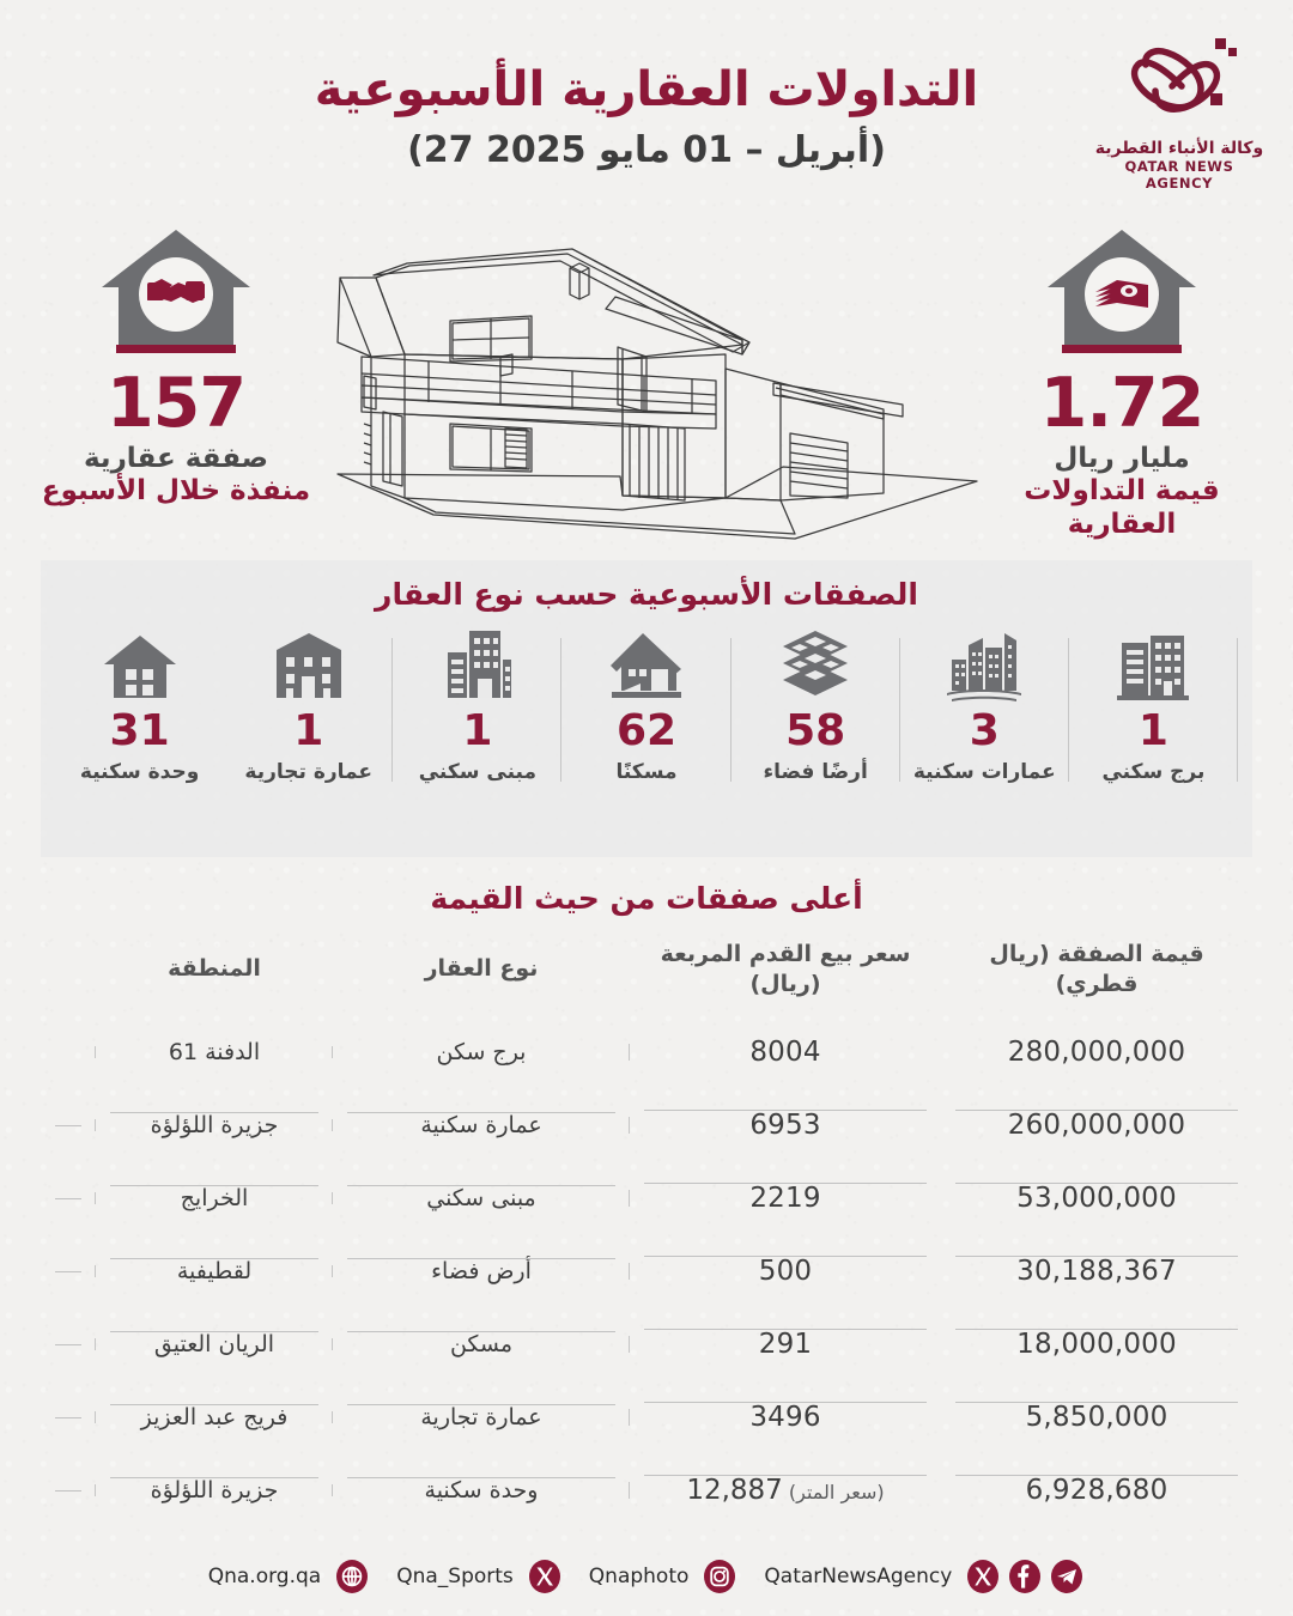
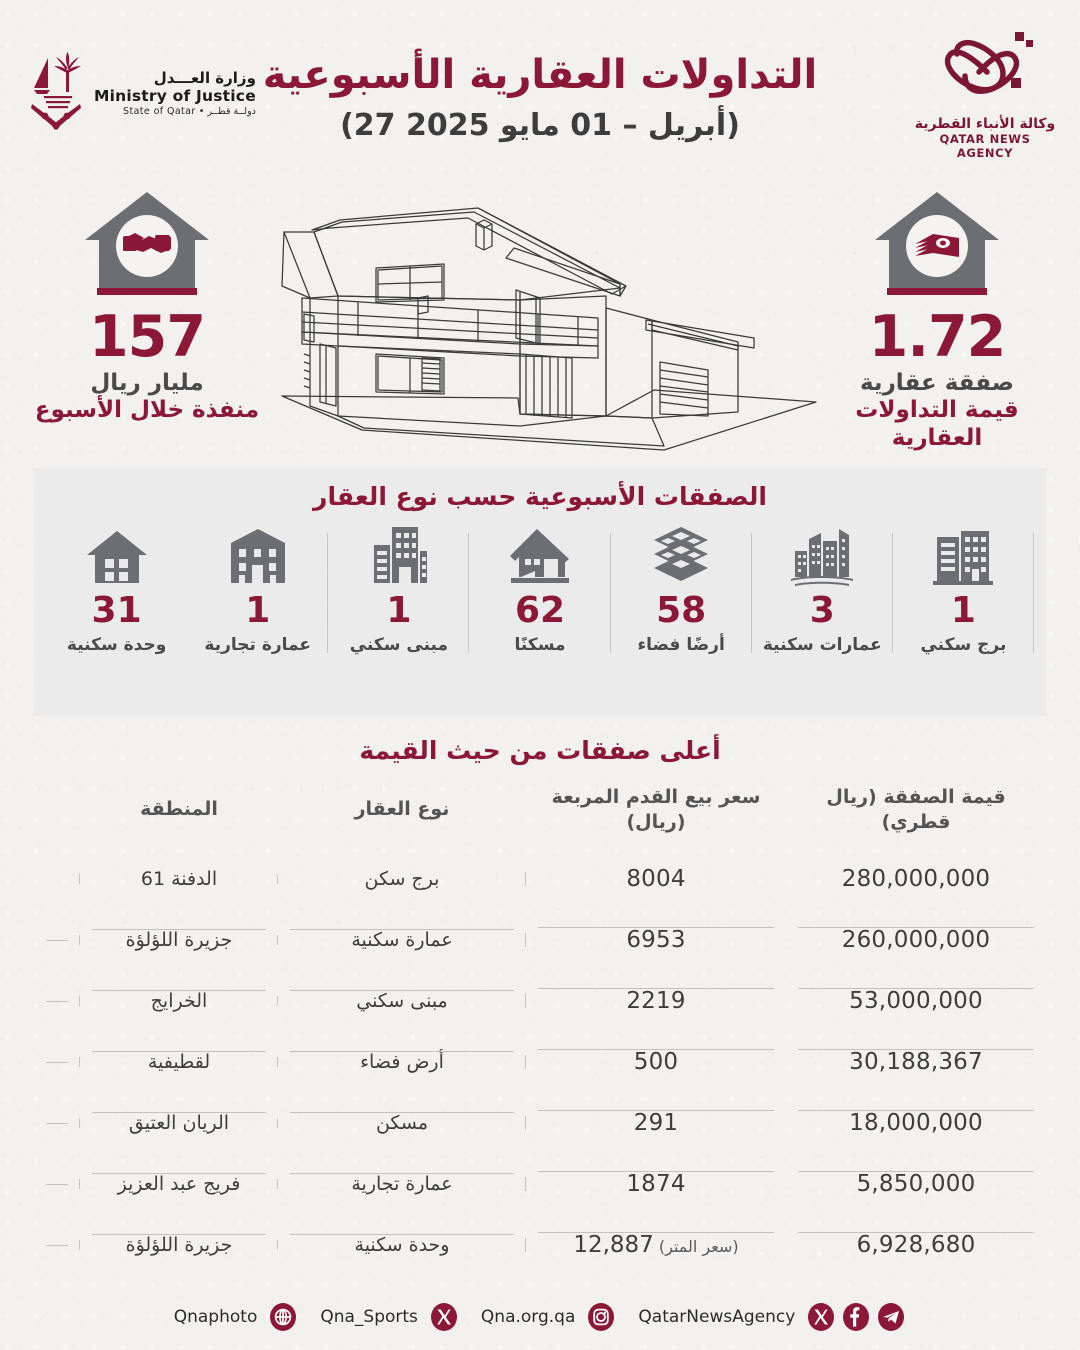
+ وزارة العـــدل
+ Ministry of Justice
+ دولــة قطــر • State of Qatar
  التداولات العقارية الأسبوعية
  (27 أبريل – 01 مايو 2025)
  وكالة الأنباء القطرية
  QATAR NEWS AGENCY
  157
- صفقة عقارية
+ مليار ريال
  منفذة خلال الأسبوع
  1.72
- مليار ريال
+ صفقة عقارية
  قيمة التداولات العقارية
  الصفقات الأسبوعية حسب نوع العقار
  31
  وحدة سكنية
  1
  عمارة تجارية
  1
  مبنى سكني
  62
  مسكنًا
  58
  أرضًا فضاء
  3
  عمارات سكنية
  1
  برج سكني
  أعلى صفقات من حيث القيمة
  المنطقة
  نوع العقار
  سعر بيع القدم المربعة (ريال)
  قيمة الصفقة (ريال قطري)
  الدفنة 61
  برج سكن
  8004
  280,000,000
  جزيرة اللؤلؤة
  عمارة سكنية
  6953
  260,000,000
  الخرايج
  مبنى سكني
  2219
  53,000,000
  لقطيفية
  أرض فضاء
  500
  30,188,367
  الريان العتيق
  مسكن
  291
  18,000,000
  فريج عبد العزيز
  عمارة تجارية
- 3496
+ 1874
  5,850,000
  جزيرة اللؤلؤة
  وحدة سكنية
  (سعر المتر) 12,887
  6,928,680
  QatarNewsAgency
- Qnaphoto
+ Qna.org.qa
  Qna_Sports
- Qna.org.qa
+ Qnaphoto
